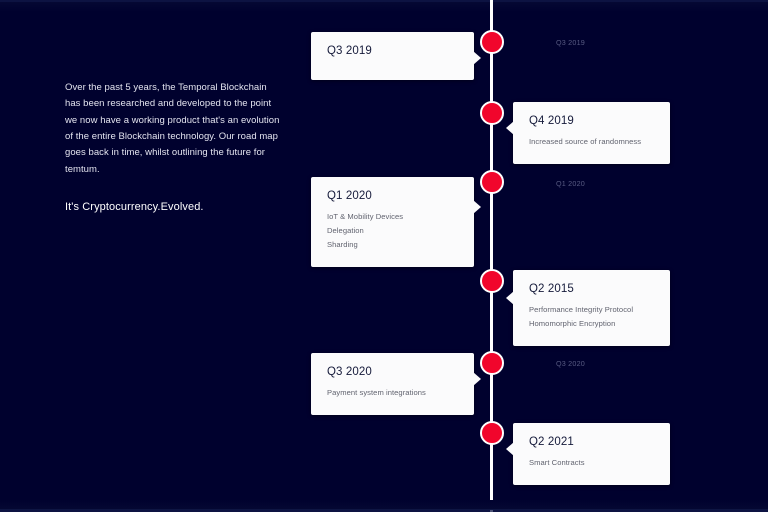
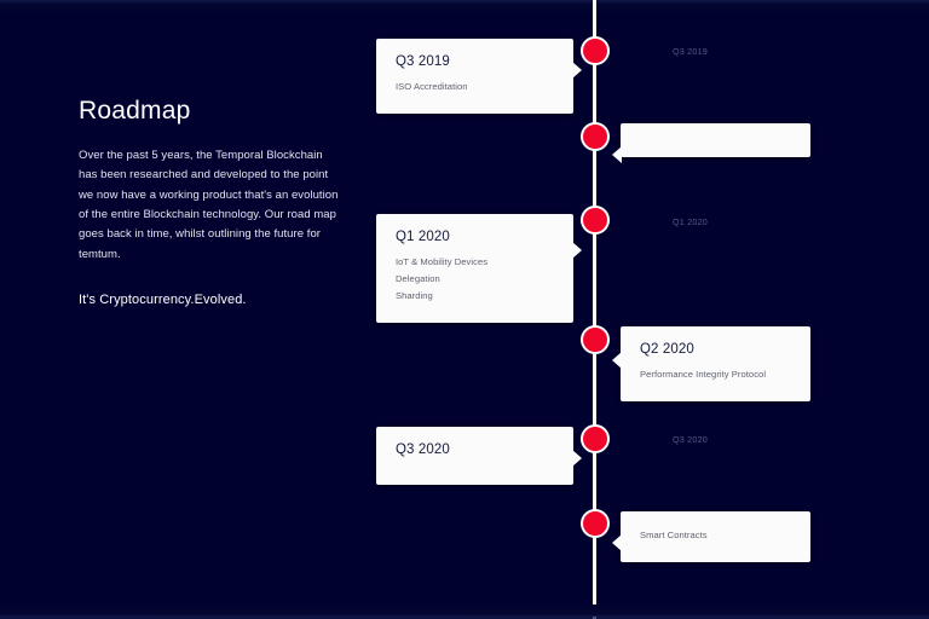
+ Roadmap
  Over the past 5 years, the Temporal Blockchain has been researched and developed to the point we now have a working product that's an evolution of the entire Blockchain technology. Our road map goes back in time, whilst outlining the future for temtum.
  It's Cryptocurrency.Evolved.
  Q3 2019
+ ISO Accreditation
  Q3 2019
- Q4 2019
- Increased source of randomness
  Q1 2020
  IoT & Mobility Devices
  Delegation
  Sharding
  Q1 2020
- Q2 2015
+ Q2 2020
  Performance Integrity Protocol
- Homomorphic Encryption
  Q3 2020
- Payment system integrations
  Q3 2020
- Q2 2021
  Smart Contracts
